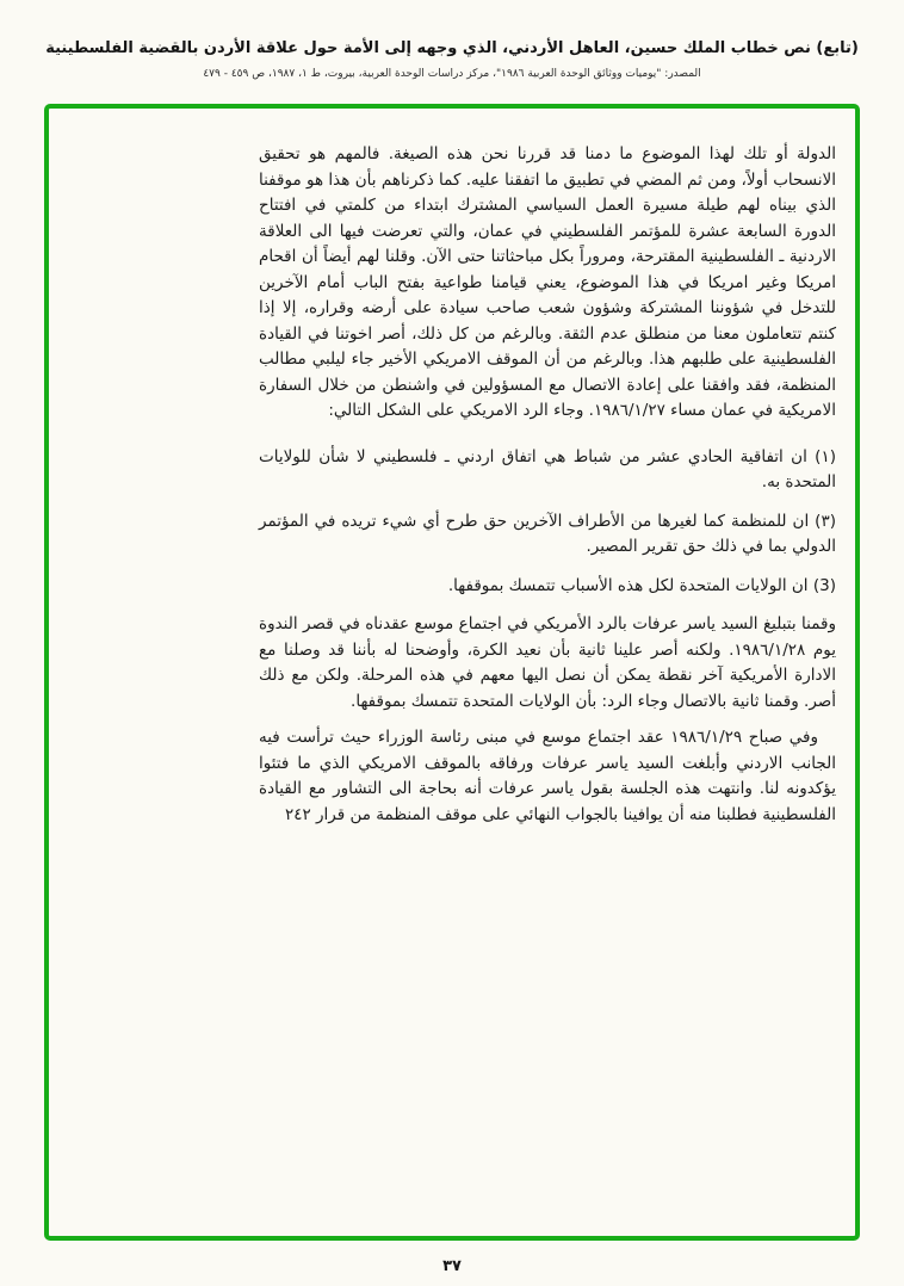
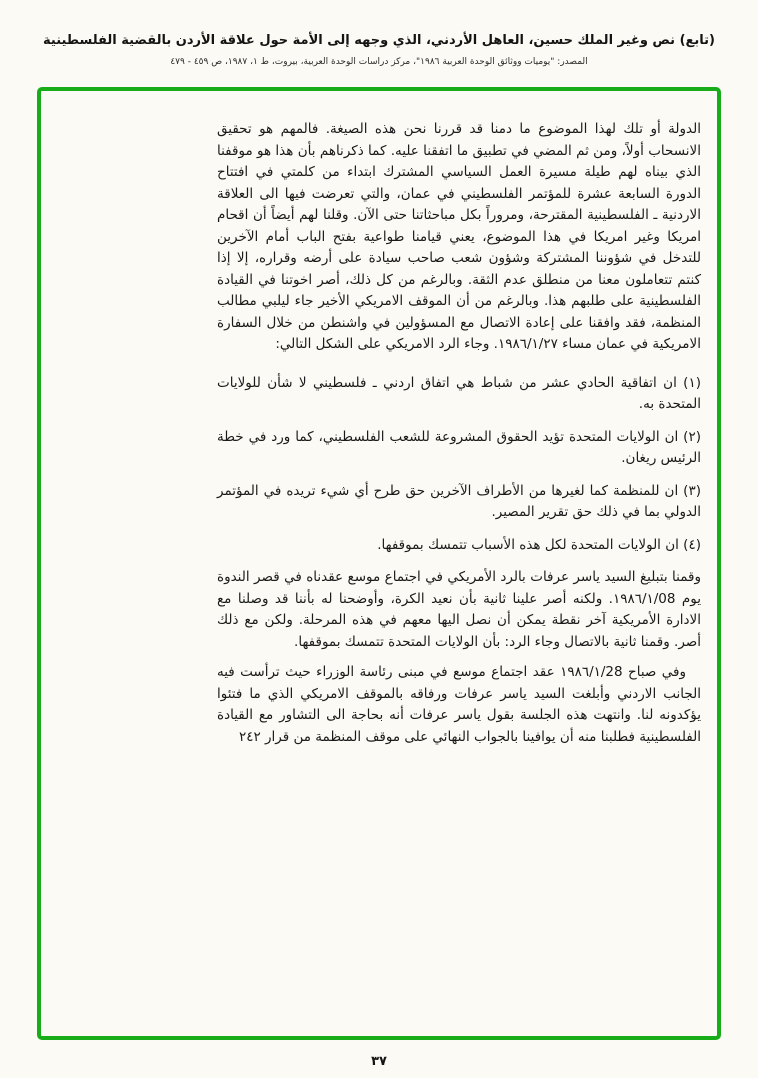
- (تابع) نص خطاب الملك حسين، العاهل الأردني، الذي وجهه إلى الأمة حول علاقة الأردن بالقضية الفلسطينية
+ (تابع) نص وغير الملك حسين، العاهل الأردني، الذي وجهه إلى الأمة حول علاقة الأردن بالقضية الفلسطينية
  المصدر: "يوميات ووثائق الوحدة العربية ١٩٨٦"، مركز دراسات الوحدة العربية، بيروت، ط ١، ١٩٨٧، ص ٤٥٩ - ٤٧٩
  الدولة أو تلك لهذا الموضوع ما دمنا قد قررنا نحن هذه الصيغة. فالمهم هو تحقيق الانسحاب أولاً، ومن ثم المضي في تطبيق ما اتفقنا عليه. كما ذكرناهم بأن هذا هو موقفنا الذي بيناه لهم طيلة مسيرة العمل السياسي المشترك ابتداء من كلمتي في افتتاح الدورة السابعة عشرة للمؤتمر الفلسطيني في عمان، والتي تعرضت فيها الى العلاقة الاردنية ـ الفلسطينية المقترحة، ومروراً بكل مباحثاتنا حتى الآن. وقلنا لهم أيضاً أن اقحام امريكا وغير امريكا في هذا الموضوع، يعني قيامنا طواعية بفتح الباب أمام الآخرين للتدخل في شؤوننا المشتركة وشؤون شعب صاحب سيادة على أرضه وقراره، إلا إذا كنتم تتعاملون معنا من منطلق عدم الثقة. وبالرغم من كل ذلك، أصر اخوتنا في القيادة الفلسطينية على طلبهم هذا. وبالرغم من أن الموقف الامريكي الأخير جاء ليلبي مطالب المنظمة، فقد وافقنا على إعادة الاتصال مع المسؤولين في واشنطن من خلال السفارة الامريكية في عمان مساء ١٩٨٦/١/٢٧. وجاء الرد الامريكي على الشكل التالي:
  (١) ان اتفاقية الحادي عشر من شباط هي اتفاق اردني ـ فلسطيني لا شأن للولايات المتحدة به.
+ (٢) ان الولايات المتحدة تؤيد الحقوق المشروعة للشعب الفلسطيني، كما ورد في خطة الرئيس ريغان.
  (٣) ان للمنظمة كما لغيرها من الأطراف الآخرين حق طرح أي شيء تريده في المؤتمر الدولي بما في ذلك حق تقرير المصير.
- (3) ان الولايات المتحدة لكل هذه الأسباب تتمسك بموقفها.
+ (٤) ان الولايات المتحدة لكل هذه الأسباب تتمسك بموقفها.
- وقمنا بتبليغ السيد ياسر عرفات بالرد الأمريكي في اجتماع موسع عقدناه في قصر الندوة يوم ١٩٨٦/١/٢٨. ولكنه أصر علينا ثانية بأن نعيد الكرة، وأوضحنا له بأننا قد وصلنا مع الادارة الأمريكية آخر نقطة يمكن أن نصل اليها معهم في هذه المرحلة. ولكن مع ذلك أصر. وقمنا ثانية بالاتصال وجاء الرد: بأن الولايات المتحدة تتمسك بموقفها.
+ وقمنا بتبليغ السيد ياسر عرفات بالرد الأمريكي في اجتماع موسع عقدناه في قصر الندوة يوم ١٩٨٦/١/08. ولكنه أصر علينا ثانية بأن نعيد الكرة، وأوضحنا له بأننا قد وصلنا مع الادارة الأمريكية آخر نقطة يمكن أن نصل اليها معهم في هذه المرحلة. ولكن مع ذلك أصر. وقمنا ثانية بالاتصال وجاء الرد: بأن الولايات المتحدة تتمسك بموقفها.
- وفي صباح ١٩٨٦/١/٢٩ عقد اجتماع موسع في مبنى رئاسة الوزراء حيث ترأست فيه الجانب الاردني وأبلغت السيد ياسر عرفات ورفاقه بالموقف الامريكي الذي ما فتئوا يؤكدونه لنا. وانتهت هذه الجلسة بقول ياسر عرفات أنه بحاجة الى التشاور مع القيادة الفلسطينية فطلبنا منه أن يوافينا بالجواب النهائي على موقف المنظمة من قرار ٢٤٢
+ وفي صباح ١٩٨٦/١/28 عقد اجتماع موسع في مبنى رئاسة الوزراء حيث ترأست فيه الجانب الاردني وأبلغت السيد ياسر عرفات ورفاقه بالموقف الامريكي الذي ما فتئوا يؤكدونه لنا. وانتهت هذه الجلسة بقول ياسر عرفات أنه بحاجة الى التشاور مع القيادة الفلسطينية فطلبنا منه أن يوافينا بالجواب النهائي على موقف المنظمة من قرار ٢٤٢
  ٣٧
